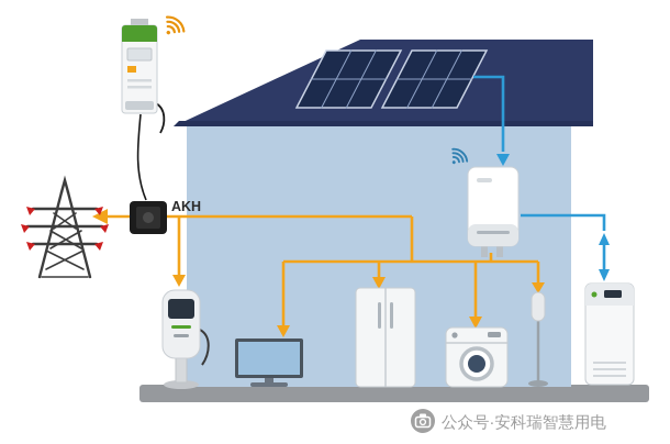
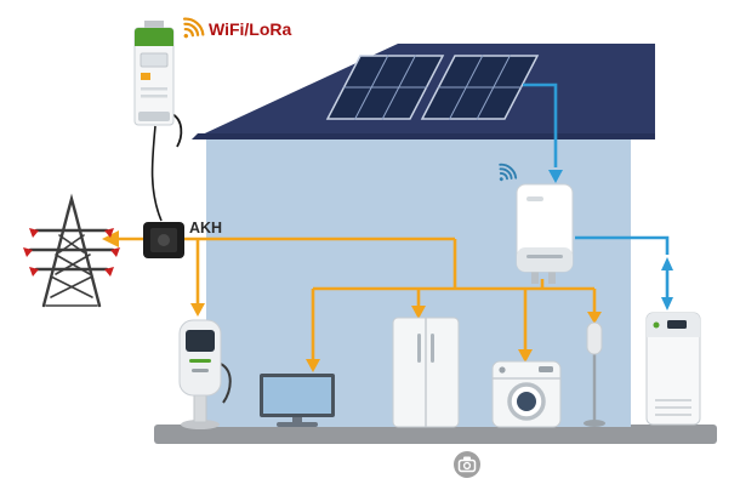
+ WiFi/LoRa
  AKH
- 公众号·安科瑞智慧用电
